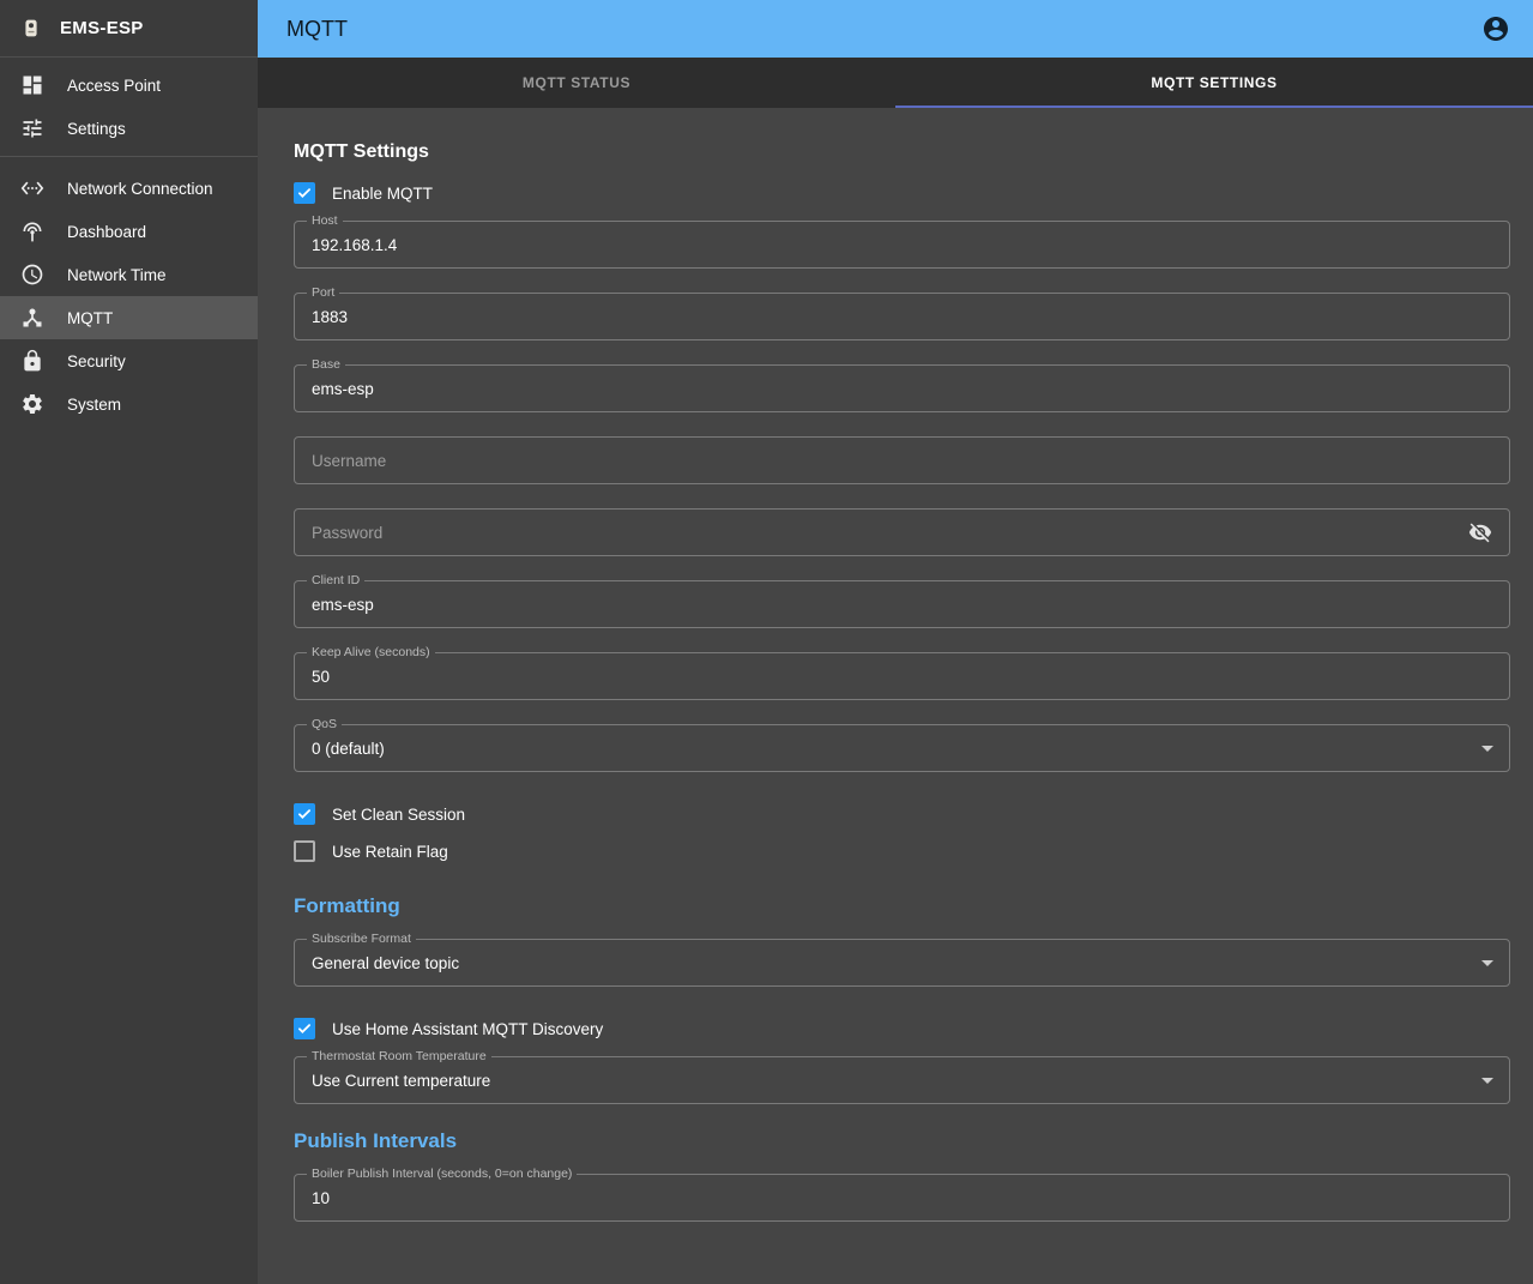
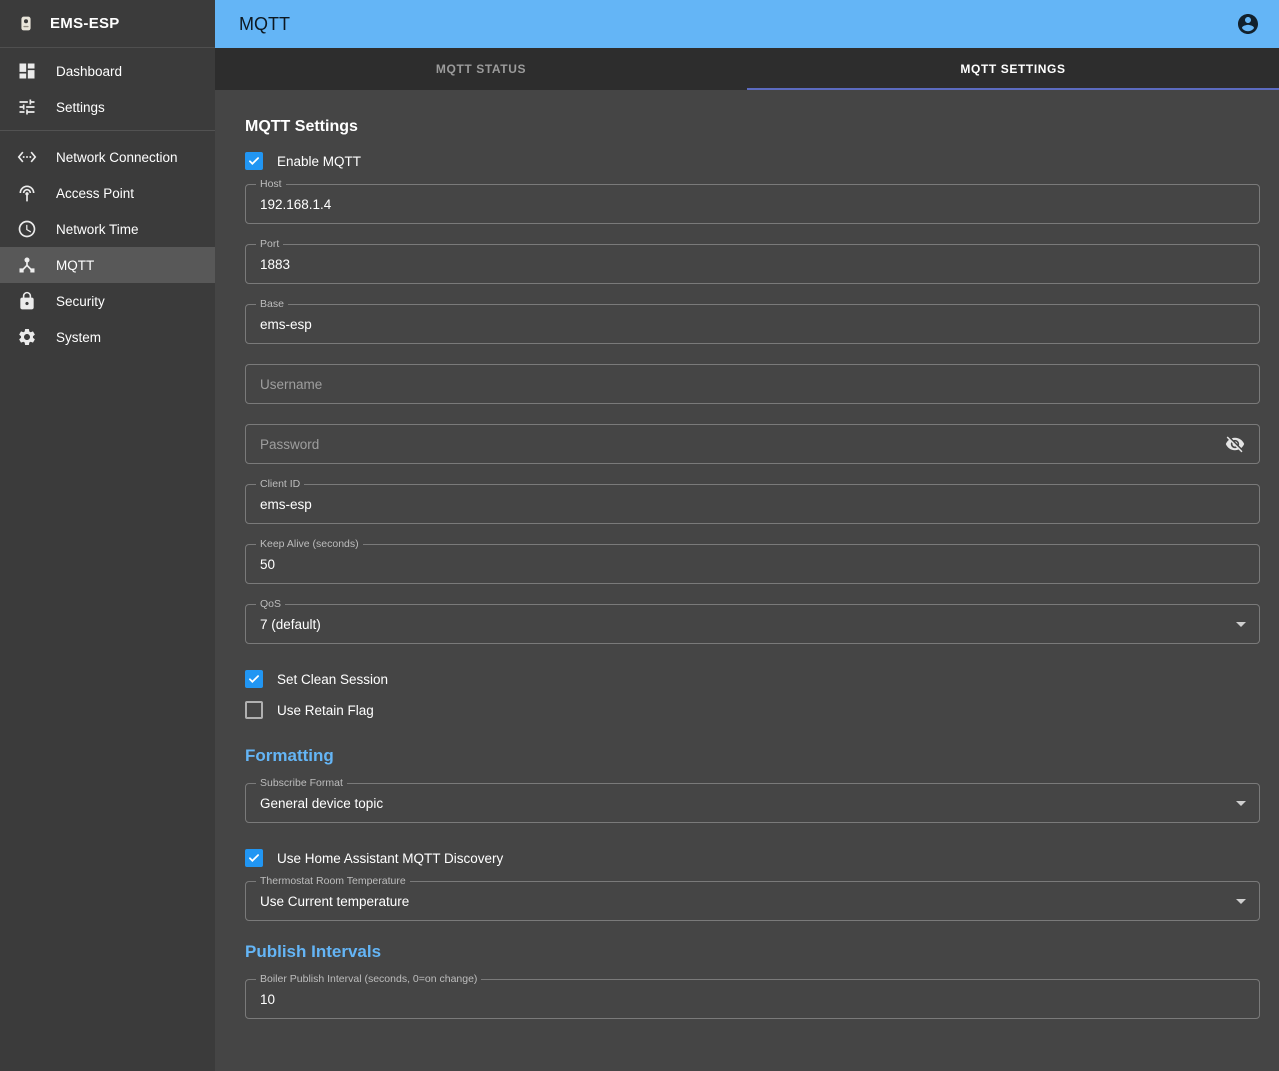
  EMS-ESP
- Access Point
+ Dashboard
  Settings
  Network Connection
- Dashboard
+ Access Point
  Network Time
  MQTT
  Security
  System
  MQTT
  MQTT STATUS
  MQTT SETTINGS
  MQTT Settings
  Enable MQTT
  Host
  192.168.1.4
  Port
  1883
  Base
  ems-esp
  Username
  Password
  Client ID
  ems-esp
  Keep Alive (seconds)
  50
  QoS
- 0 (default)
+ 7 (default)
  Set Clean Session
  Use Retain Flag
  Formatting
  Subscribe Format
  General device topic
  Use Home Assistant MQTT Discovery
  Thermostat Room Temperature
  Use Current temperature
  Publish Intervals
  Boiler Publish Interval (seconds, 0=on change)
  10
